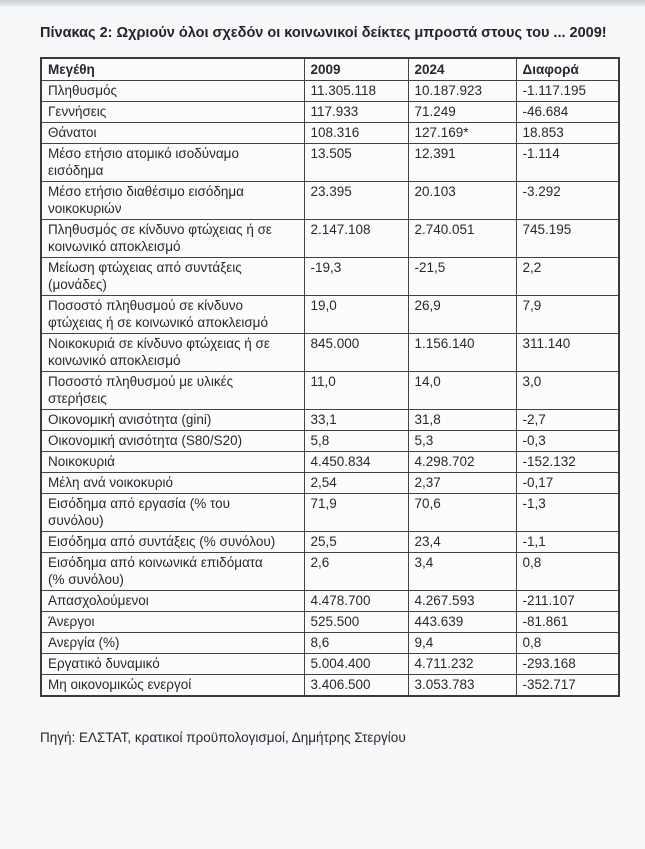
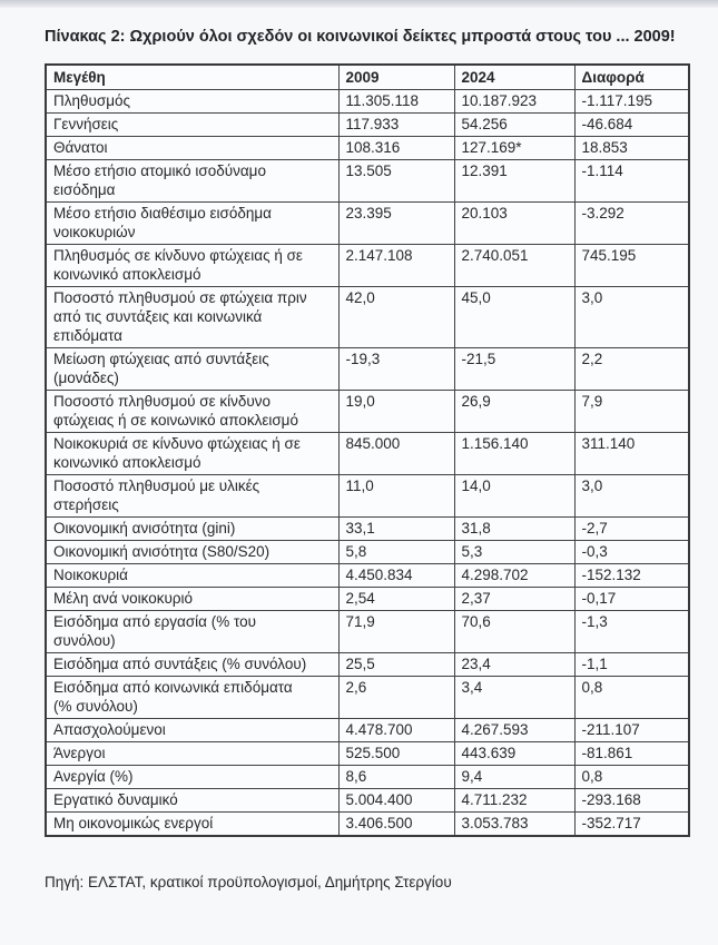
  Πίνακας 2: Ωχριούν όλοι σχεδόν οι κοινωνικοί δείκτες μπροστά στους του ... 2009!
  Μεγέθη	2009	2024	Διαφορά
  Πληθυσμός	11.305.118	10.187.923	-1.117.195
- Γεννήσεις	117.933	71.249	-46.684
+ Γεννήσεις	117.933	54.256	-46.684
  Θάνατοι	108.316	127.169*	18.853
  Μέσο ετήσιο ατομικό ισοδύναμο εισόδημα	13.505	12.391	-1.114
  Μέσο ετήσιο διαθέσιμο εισόδημα νοικοκυριών	23.395	20.103	-3.292
  Πληθυσμός σε κίνδυνο φτώχειας ή σε κοινωνικό αποκλεισμό	2.147.108	2.740.051	745.195
+ Ποσοστό πληθυσμού σε φτώχεια πριν από τις συντάξεις και κοινωνικά επιδόματα	42,0	45,0	3,0
  Μείωση φτώχειας από συντάξεις (μονάδες)	-19,3	-21,5	2,2
  Ποσοστό πληθυσμού σε κίνδυνο φτώχειας ή σε κοινωνικό αποκλεισμό	19,0	26,9	7,9
  Νοικοκυριά σε κίνδυνο φτώχειας ή σε κοινωνικό αποκλεισμό	845.000	1.156.140	311.140
  Ποσοστό πληθυσμού με υλικές στερήσεις	11,0	14,0	3,0
  Οικονομική ανισότητα (gini)	33,1	31,8	-2,7
  Οικονομική ανισότητα (S80/S20)	5,8	5,3	-0,3
  Νοικοκυριά	4.450.834	4.298.702	-152.132
  Μέλη ανά νοικοκυριό	2,54	2,37	-0,17
  Εισόδημα από εργασία (% του συνόλου)	71,9	70,6	-1,3
  Εισόδημα από συντάξεις (% συνόλου)	25,5	23,4	-1,1
  Εισόδημα από κοινωνικά επιδόματα (% συνόλου)	2,6	3,4	0,8
  Απασχολούμενοι	4.478.700	4.267.593	-211.107
  Άνεργοι	525.500	443.639	-81.861
  Ανεργία (%)	8,6	9,4	0,8
  Εργατικό δυναμικό	5.004.400	4.711.232	-293.168
  Μη οικονομικώς ενεργοί	3.406.500	3.053.783	-352.717
  Πηγή: ΕΛΣΤΑΤ, κρατικοί προϋπολογισμοί, Δημήτρης Στεργίου
